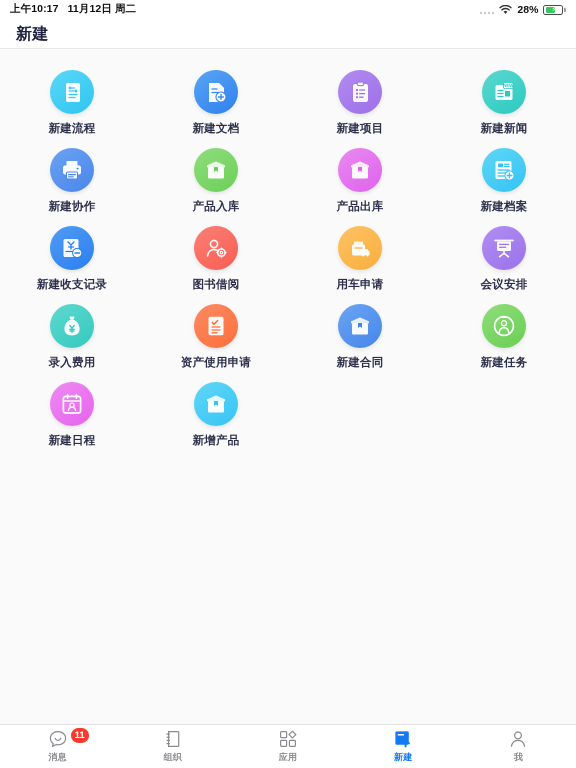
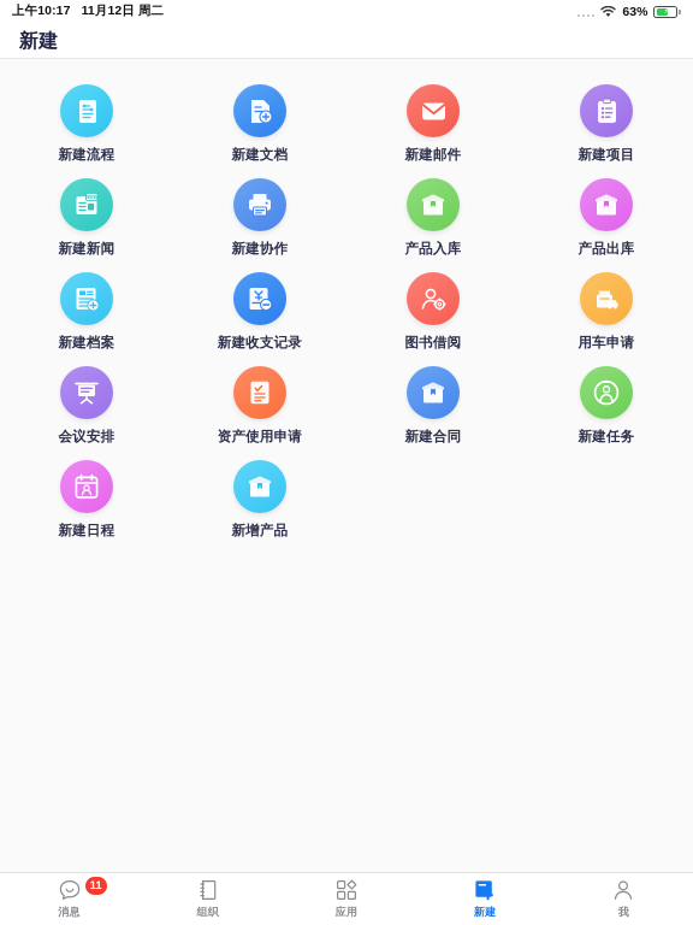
  上午10:17
  11月12日 周二
- 28%
+ 63%
  新建
  新建流程
  新建文档
+ 新建邮件
  新建项目
  新建新闻
  新建协作
  产品入库
  产品出库
  新建档案
  新建收支记录
  图书借阅
  用车申请
  会议安排
- 录入费用
  资产使用申请
  新建合同
  新建任务
  新建日程
  新增产品
  消息
  11
  组织
  应用
  新建
  我
